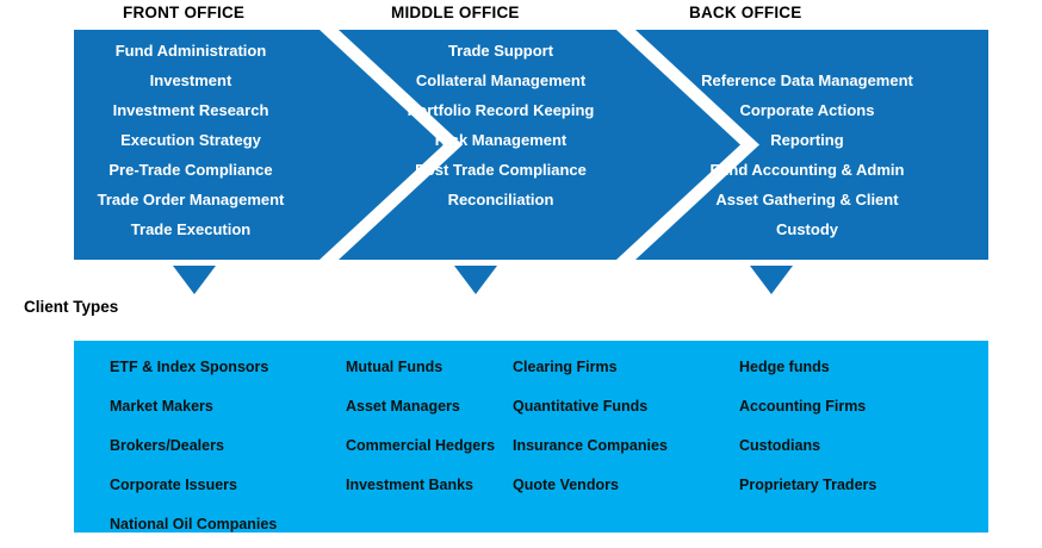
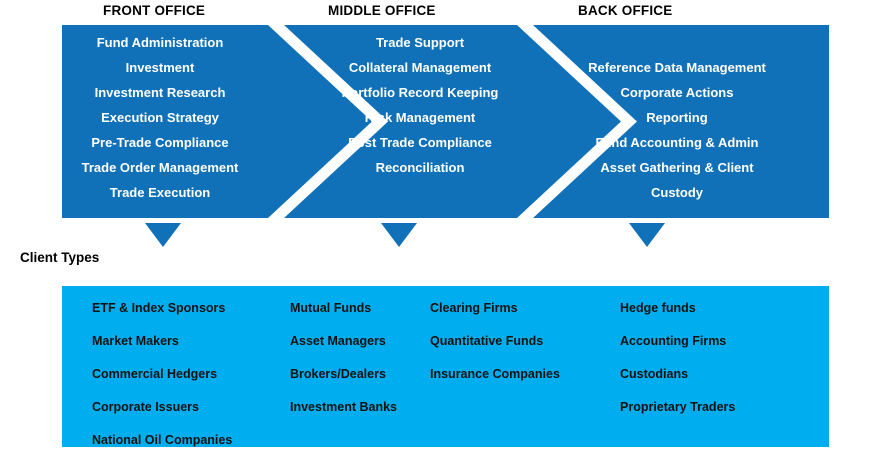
  FRONT OFFICE
  MIDDLE OFFICE
  BACK OFFICE
  Fund Administration
  Investment
  Investment Research
  Execution Strategy
  Pre-Trade Compliance
  Trade Order Management
  Trade Execution
  Trade Support
  Collateral Management
  Portfolio Record Keeping
  Risk Management
  Post Trade Compliance
  Reconciliation
  Reference Data Management
  Corporate Actions
  Reporting
  Fund Accounting & Admin
  Asset Gathering & Client
  Custody
  Client Types
  ETF & Index Sponsors
  Market Makers
- Brokers/Dealers
+ Commercial Hedgers
  Corporate Issuers
  National Oil Companies
  Mutual Funds
  Asset Managers
- Commercial Hedgers
+ Brokers/Dealers
  Investment Banks
  Clearing Firms
  Quantitative Funds
  Insurance Companies
- Quote Vendors
  Hedge funds
  Accounting Firms
  Custodians
  Proprietary Traders
